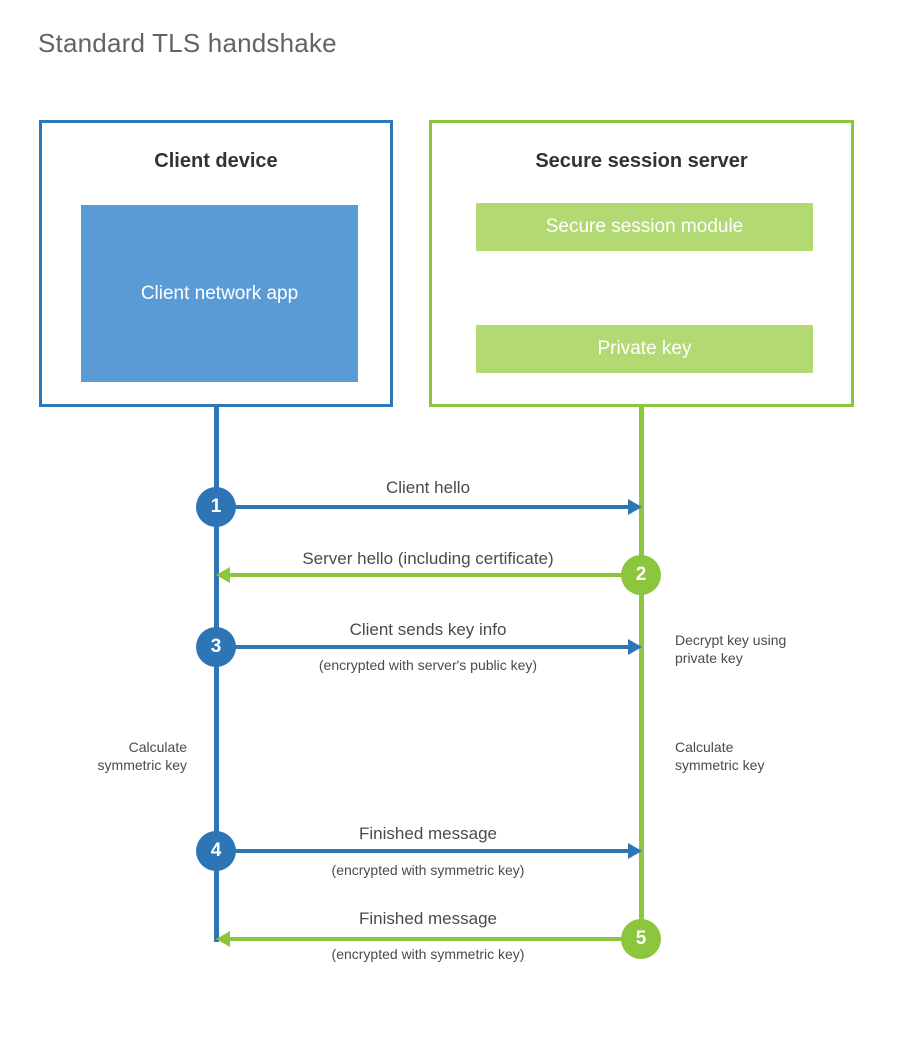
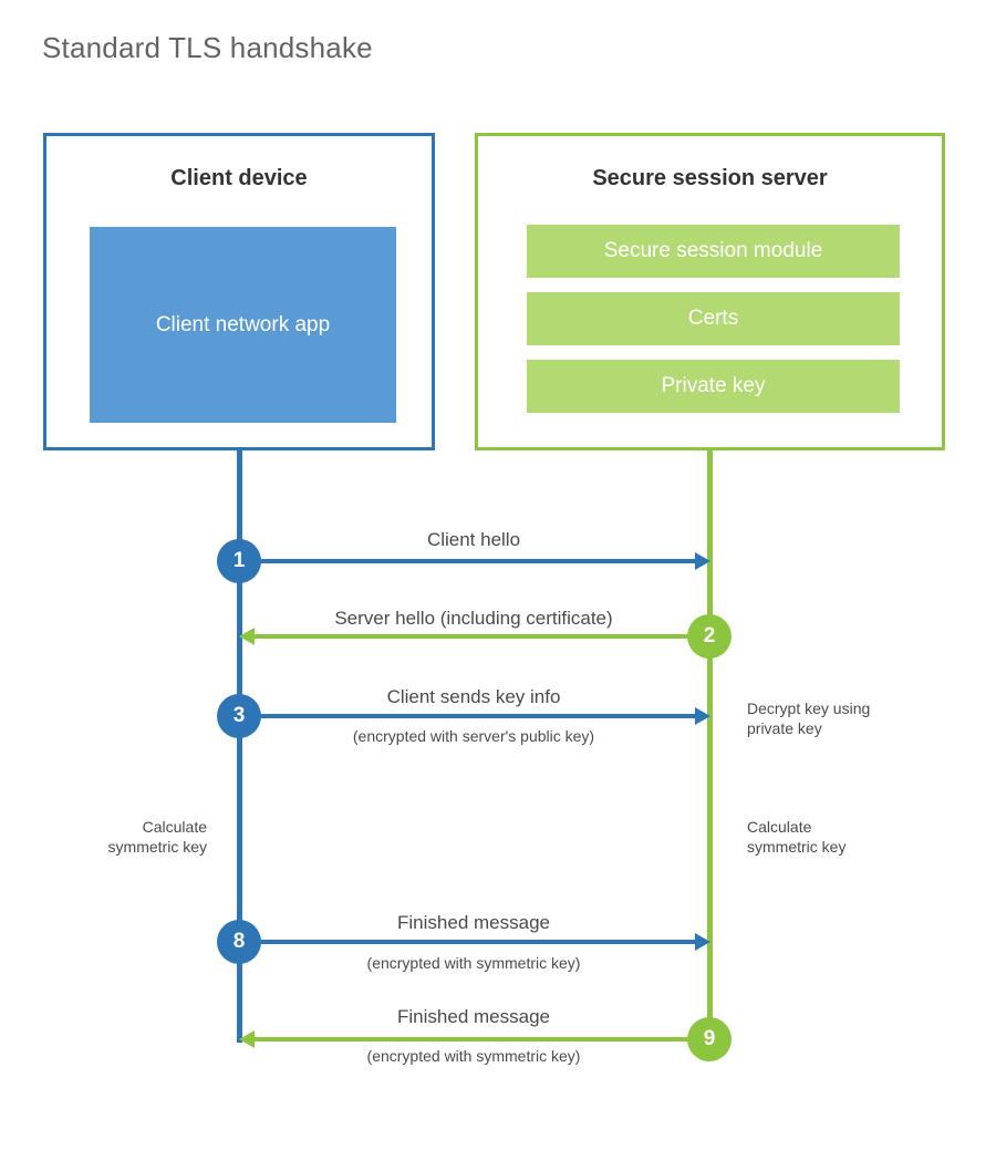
  Standard TLS handshake
  Client device
  Client network app
  Secure session server
  Secure session module
+ Certs
  Private key
  Client hello
  1
  Server hello (including certificate)
  2
  Client sends key info
  (encrypted with server's public key)
  3
  Decrypt key using
  private key
  Calculate
  symmetric key
  Calculate
  symmetric key
  Finished message
  (encrypted with symmetric key)
- 4
+ 8
  Finished message
  (encrypted with symmetric key)
- 5
+ 9
